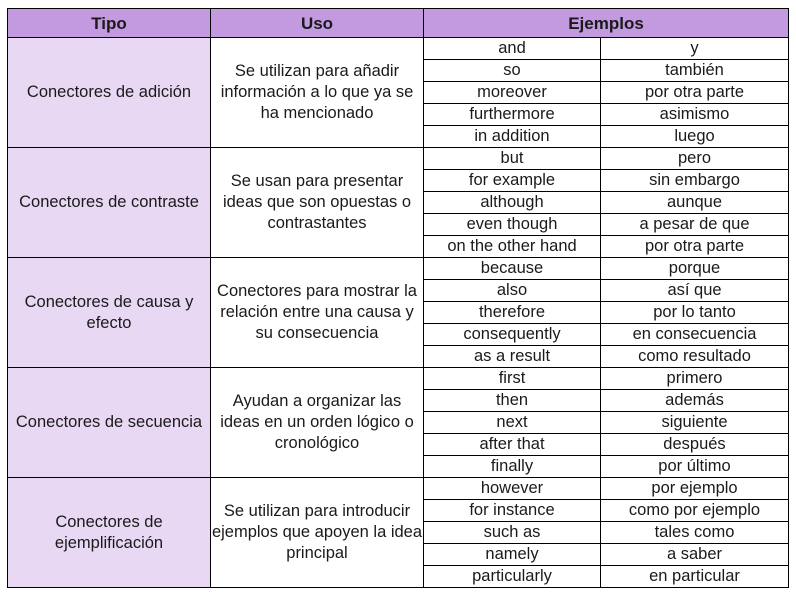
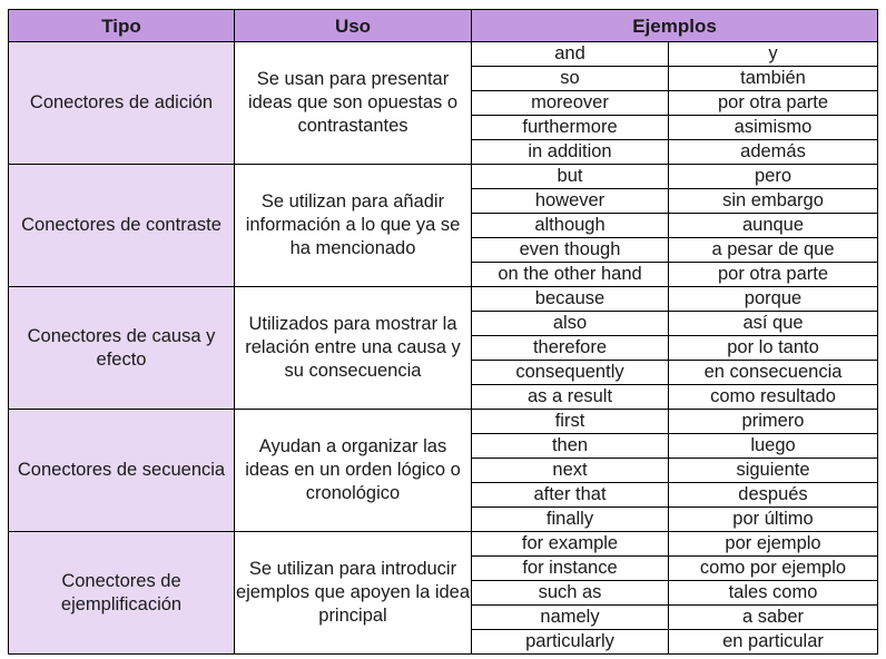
  Tipo	Uso	Ejemplos
- Conectores de adición	Se utilizan para añadir información a lo que ya se ha mencionado	and	y
+ Conectores de adición	Se usan para presentar ideas que son opuestas o contrastantes	and	y
  so	también
  moreover	por otra parte
  furthermore	asimismo
- in addition	luego
+ in addition	además
- Conectores de contraste	Se usan para presentar ideas que son opuestas o contrastantes	but	pero
+ Conectores de contraste	Se utilizan para añadir información a lo que ya se ha mencionado	but	pero
- for example	sin embargo
+ however	sin embargo
  although	aunque
  even though	a pesar de que
  on the other hand	por otra parte
- Conectores de causa y efecto	Conectores para mostrar la relación entre una causa y su consecuencia	because	porque
+ Conectores de causa y efecto	Utilizados para mostrar la relación entre una causa y su consecuencia	because	porque
  also	así que
  therefore	por lo tanto
  consequently	en consecuencia
  as a result	como resultado
  Conectores de secuencia	Ayudan a organizar las ideas en un orden lógico o cronológico	first	primero
- then	además
+ then	luego
  next	siguiente
  after that	después
  finally	por último
- Conectores de ejemplificación	Se utilizan para introducir ejemplos que apoyen la idea principal	however	por ejemplo
+ Conectores de ejemplificación	Se utilizan para introducir ejemplos que apoyen la idea principal	for example	por ejemplo
  for instance	como por ejemplo
  such as	tales como
  namely	a saber
  particularly	en particular
